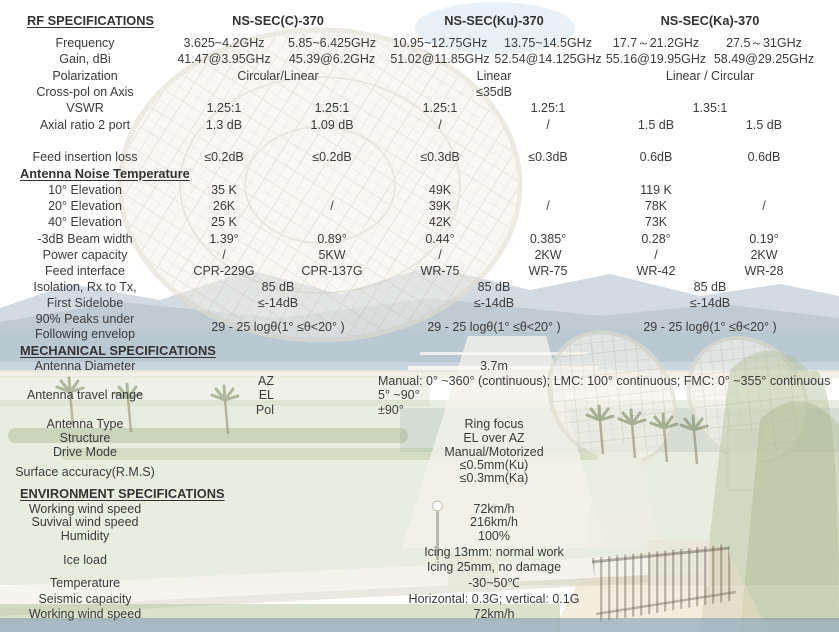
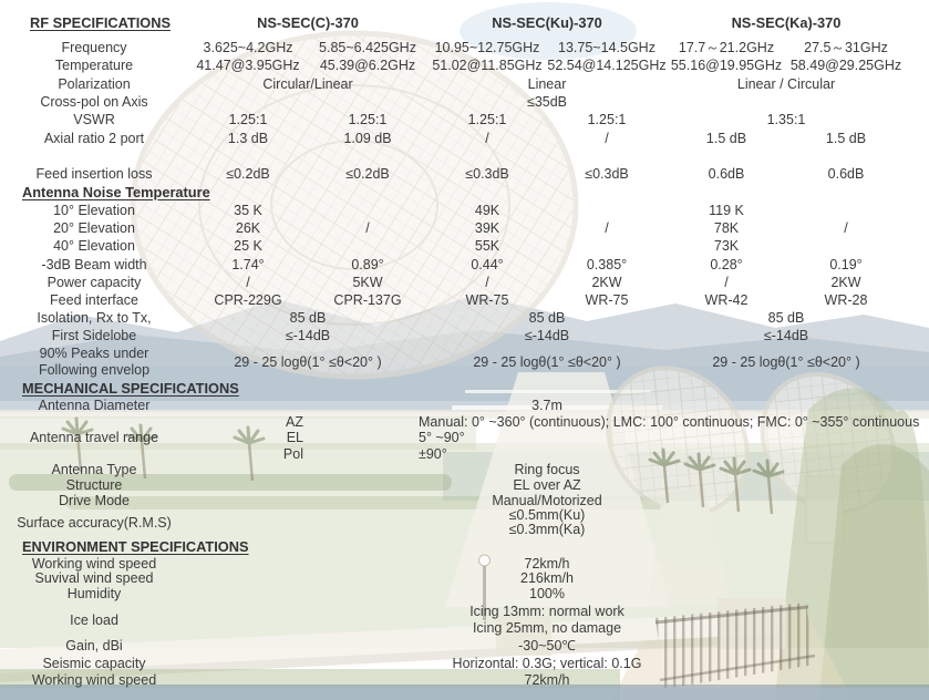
  RF SPECIFICATIONS
  NS-SEC(C)-370
  NS-SEC(Ku)-370
  NS-SEC(Ka)-370
  Frequency
  3.625~4.2GHz
  5.85~6.425GHz
  10.95~12.75GHz
  13.75~14.5GHz
  17.7～21.2GHz
  27.5～31GHz
- Gain, dBi
+ Temperature
  41.47@3.95GHz
  45.39@6.2GHz
  51.02@11.85GHz
  52.54@14.125GHz
  55.16@19.95GHz
  58.49@29.25GHz
  Polarization
  Circular/Linear
  Linear
  Linear / Circular
  Cross-pol on Axis
  ≤35dB
  VSWR
  1.25:1
  1.25:1
  1.25:1
  1.25:1
  1.35:1
  Axial ratio 2 port
  1.3 dB
  1.09 dB
  /
  /
  1.5 dB
  1.5 dB
  Feed insertion loss
  ≤0.2dB
  ≤0.2dB
  ≤0.3dB
  ≤0.3dB
  0.6dB
  0.6dB
  Antenna Noise Temperature
  10° Elevation
  35 K
  49K
  119 K
  20° Elevation
  26K
  /
  39K
  /
  78K
  /
  40° Elevation
  25 K
- 42K
+ 55K
  73K
  -3dB Beam width
- 1.39°
+ 1.74°
  0.89°
  0.44°
  0.385°
  0.28°
  0.19°
  Power capacity
  /
  5KW
  /
  2KW
  /
  2KW
  Feed interface
  CPR-229G
  CPR-137G
  WR-75
  WR-75
  WR-42
  WR-28
  Isolation, Rx to Tx,
  85 dB
  85 dB
  85 dB
  First Sidelobe
  ≤-14dB
  ≤-14dB
  ≤-14dB
  90% Peaks under
  Following envelop
  29 - 25 logθ(1° ≤θ<20° )
  29 - 25 logθ(1° ≤θ<20° )
  29 - 25 logθ(1° ≤θ<20° )
  MECHANICAL SPECIFICATIONS
  Antenna Diameter
  3.7m
  AZ
  Manual: 0° ~360° (continuous); LMC: 100° continuous; FMC: 0° ~355° continuous
  Antenna travel range
  EL
  5° ~90°
  Pol
  ±90°
  Antenna Type
  Ring focus
  Structure
  EL over AZ
  Drive Mode
  Manual/Motorized
  Surface accuracy(R.M.S)
  ≤0.5mm(Ku)
  ≤0.3mm(Ka)
  ENVIRONMENT SPECIFICATIONS
  Working wind speed
  72km/h
  Suvival wind speed
  216km/h
  Humidity
  100%
  Ice load
  Icing 13mm: normal work
  Icing 25mm, no damage
- Temperature
+ Gain, dBi
  -30~50℃
  Seismic capacity
  Horizontal: 0.3G; vertical: 0.1G
  Working wind speed
  72km/h
